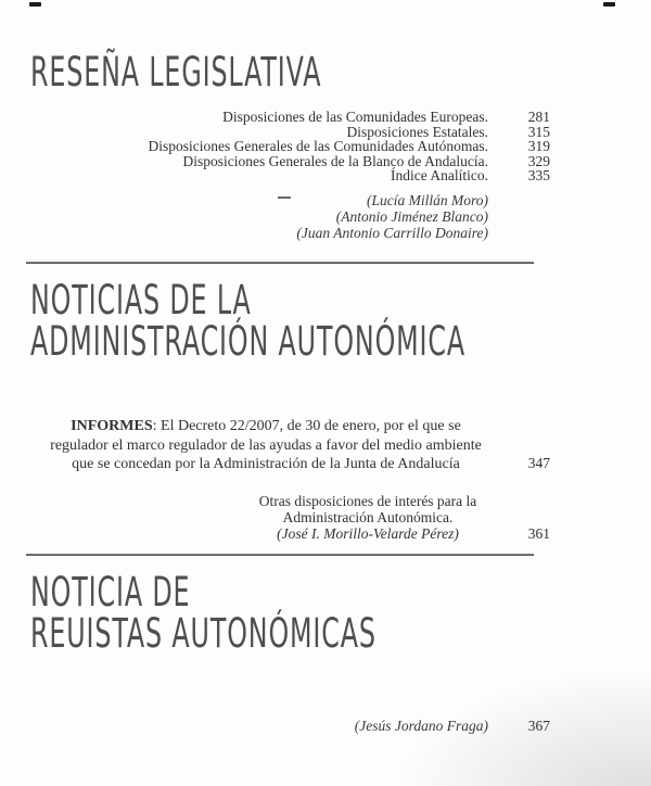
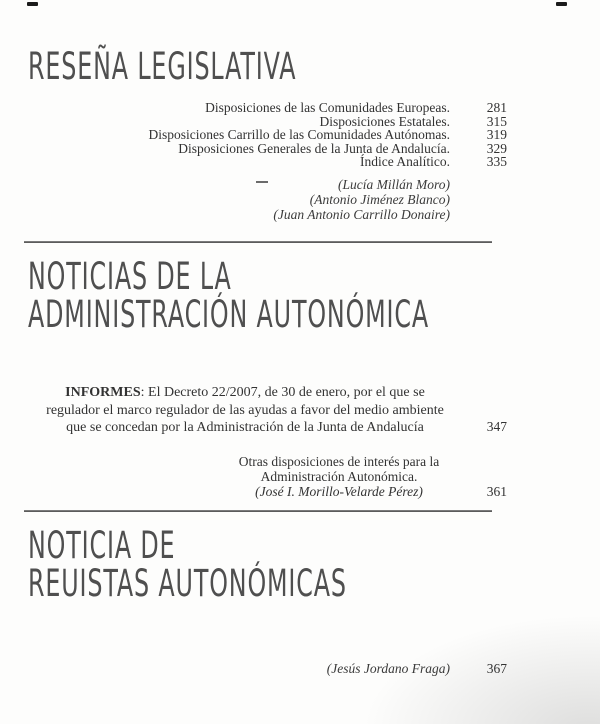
  RESEÑA LEGISLATIVA
  Disposiciones de las Comunidades Europeas.
  281
  Disposiciones Estatales.
  315
- Disposiciones Generales de las Comunidades Autónomas.
+ Disposiciones Carrillo de las Comunidades Autónomas.
  319
- Disposiciones Generales de la Blanco de Andalucía.
+ Disposiciones Generales de la Junta de Andalucía.
  329
  Índice Analítico.
  335
  (Lucía Millán Moro)
  (Antonio Jiménez Blanco)
  (Juan Antonio Carrillo Donaire)
  NOTICIAS DE LA
  ADMINISTRACIÓN AUTONÓMICA
  INFORMES: El Decreto 22/2007, de 30 de enero, por el que se
  regulador el marco regulador de las ayudas a favor del medio ambiente
  que se concedan por la Administración de la Junta de Andalucía
  347
  Otras disposiciones de interés para la
  Administración Autonómica.
  (José I. Morillo-Velarde Pérez)
  361
  NOTICIA DE
  REUISTAS AUTONÓMICAS
